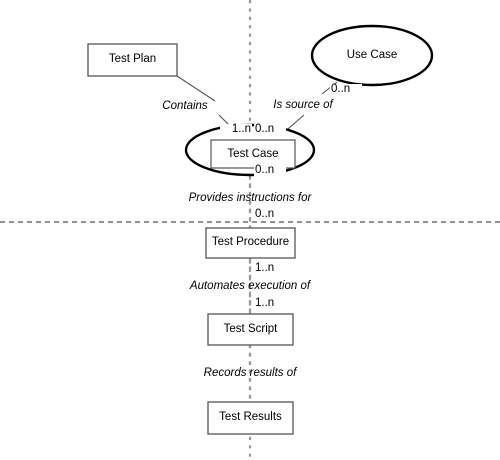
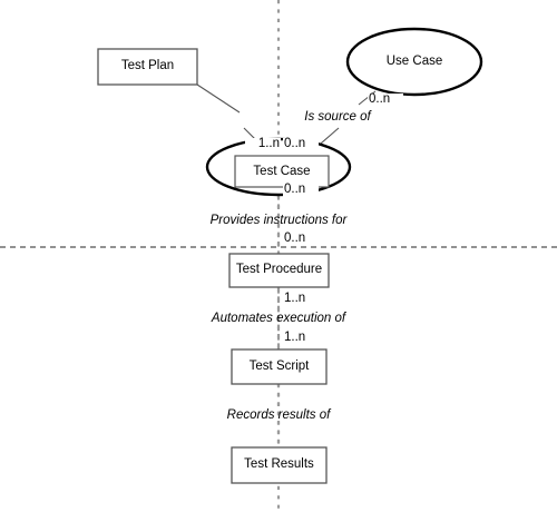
  Test Plan
  Use Case
  Test Case
  Test Procedure
  Test Script
  Test Results
- Contains
  Is source of
  Provides instructions for
  Automates execution of
  Records results of
  1..n
  0..n
  0..n
  0..n
  0..n
  1..n
  1..n
